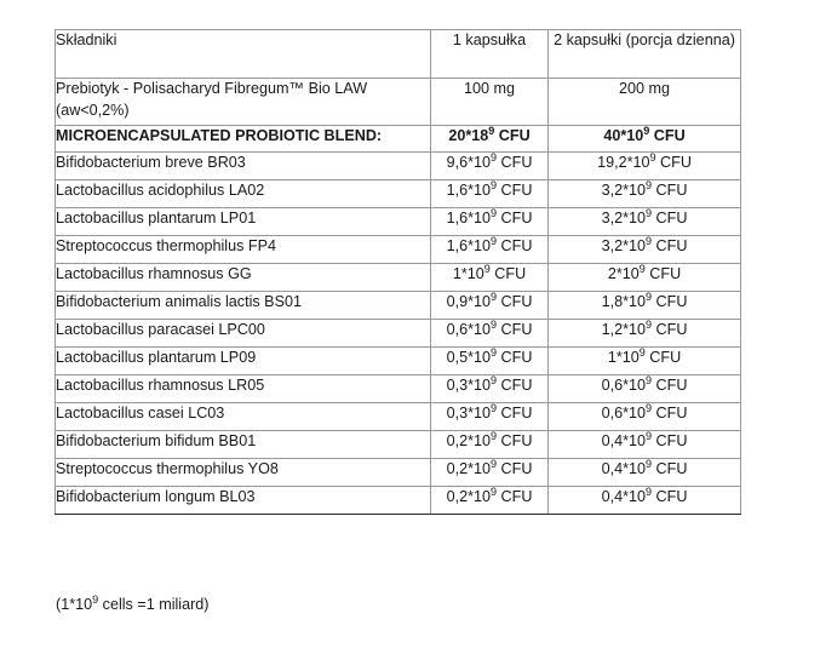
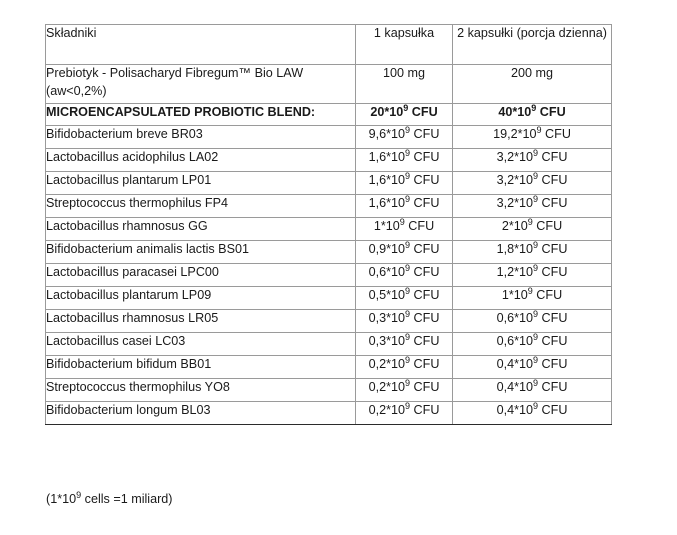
  Składniki	1 kapsułka	2 kapsułki (porcja dzienna)
  Prebiotyk - Polisacharyd Fibregum™ Bio LAW (aw<0,2%)	100 mg	200 mg
- MICROENCAPSULATED PROBIOTIC BLEND:	20*189 CFU	40*109 CFU
+ MICROENCAPSULATED PROBIOTIC BLEND:	20*109 CFU	40*109 CFU
  Bifidobacterium breve BR03	9,6*109 CFU	19,2*109 CFU
  Lactobacillus acidophilus LA02	1,6*109 CFU	3,2*109 CFU
  Lactobacillus plantarum LP01	1,6*109 CFU	3,2*109 CFU
  Streptococcus thermophilus FP4	1,6*109 CFU	3,2*109 CFU
  Lactobacillus rhamnosus GG	1*109 CFU	2*109 CFU
  Bifidobacterium animalis lactis BS01	0,9*109 CFU	1,8*109 CFU
  Lactobacillus paracasei LPC00	0,6*109 CFU	1,2*109 CFU
  Lactobacillus plantarum LP09	0,5*109 CFU	1*109 CFU
  Lactobacillus rhamnosus LR05	0,3*109 CFU	0,6*109 CFU
  Lactobacillus casei LC03	0,3*109 CFU	0,6*109 CFU
  Bifidobacterium bifidum BB01	0,2*109 CFU	0,4*109 CFU
  Streptococcus thermophilus YO8	0,2*109 CFU	0,4*109 CFU
  Bifidobacterium longum BL03	0,2*109 CFU	0,4*109 CFU
  (1*109 cells =1 miliard)
